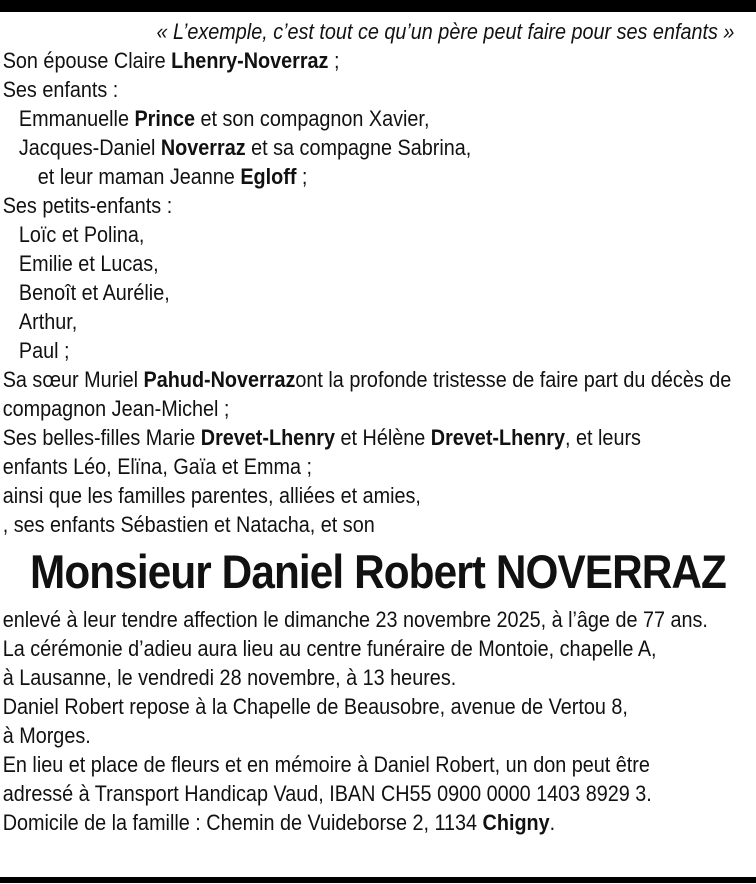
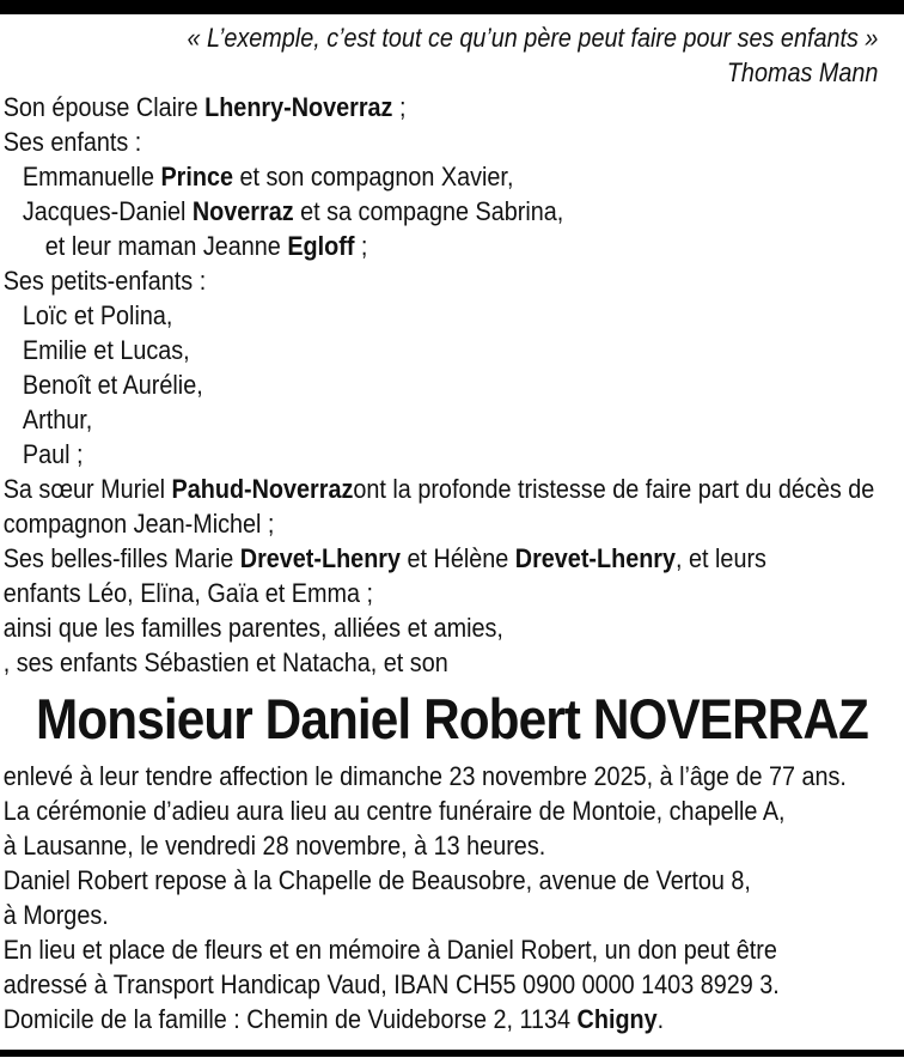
  « L’exemple, c’est tout ce qu’un père peut faire pour ses enfants »
+ Thomas Mann
  Son épouse Claire Lhenry-Noverraz ;
  Ses enfants :
  Emmanuelle Prince et son compagnon Xavier,
  Jacques-Daniel Noverraz et sa compagne Sabrina,
  et leur maman Jeanne Egloff ;
  Ses petits-enfants :
  Loïc et Polina,
  Emilie et Lucas,
  Benoît et Aurélie,
  Arthur,
  Paul ;
  Sa sœur Muriel Pahud-Noverrazont la profonde tristesse de faire part du décès de
  compagnon Jean-Michel ;
  Ses belles-filles Marie Drevet-Lhenry et Hélène Drevet-Lhenry, et leurs
  enfants Léo, Elïna, Gaïa et Emma ;
  ainsi que les familles parentes, alliées et amies,
  , ses enfants Sébastien et Natacha, et son
  Monsieur Daniel Robert NOVERRAZ
  enlevé à leur tendre affection le dimanche 23 novembre 2025, à l’âge de 77 ans.
  La cérémonie d’adieu aura lieu au centre funéraire de Montoie, chapelle A,
  à Lausanne, le vendredi 28 novembre, à 13 heures.
  Daniel Robert repose à la Chapelle de Beausobre, avenue de Vertou 8,
  à Morges.
  En lieu et place de fleurs et en mémoire à Daniel Robert, un don peut être
  adressé à Transport Handicap Vaud, IBAN CH55 0900 0000 1403 8929 3.
  Domicile de la famille : Chemin de Vuideborse 2, 1134 Chigny.
